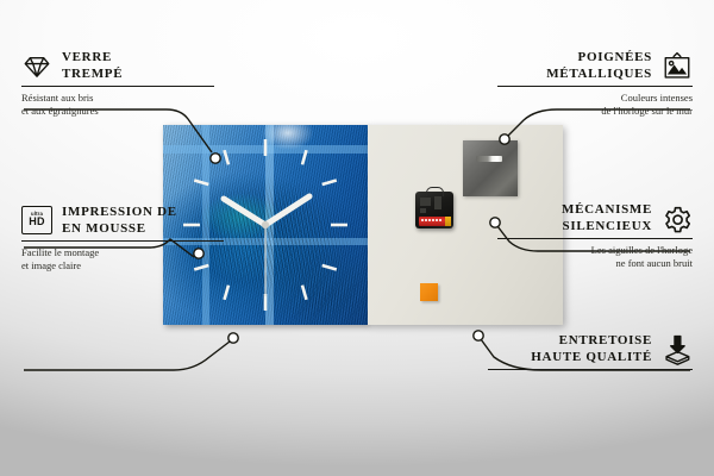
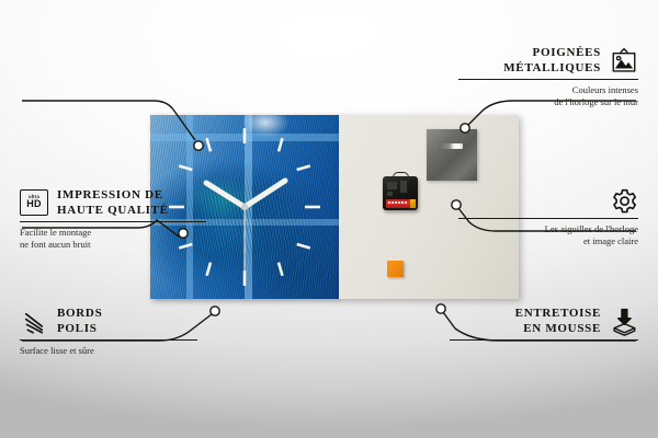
- VERRE
- TREMPÉ
- Résistant aux bris
- et aux égratignures
  HD
  IMPRESSION DE
- EN MOUSSE
+ HAUTE QUALITÉ
  Facilite le montage
- et image claire
+ ne font aucun bruit
+ BORDS
+ POLIS
+ Surface lisse et sûre
  POIGNÉES
  MÉTALLIQUES
  Couleurs intenses
  de l'horloge sur le mur
- MÉCANISME
- SILENCIEUX
  Les aiguilles de l'horloge
- ne font aucun bruit
+ et image claire
  ENTRETOISE
- HAUTE QUALITÉ
+ EN MOUSSE
